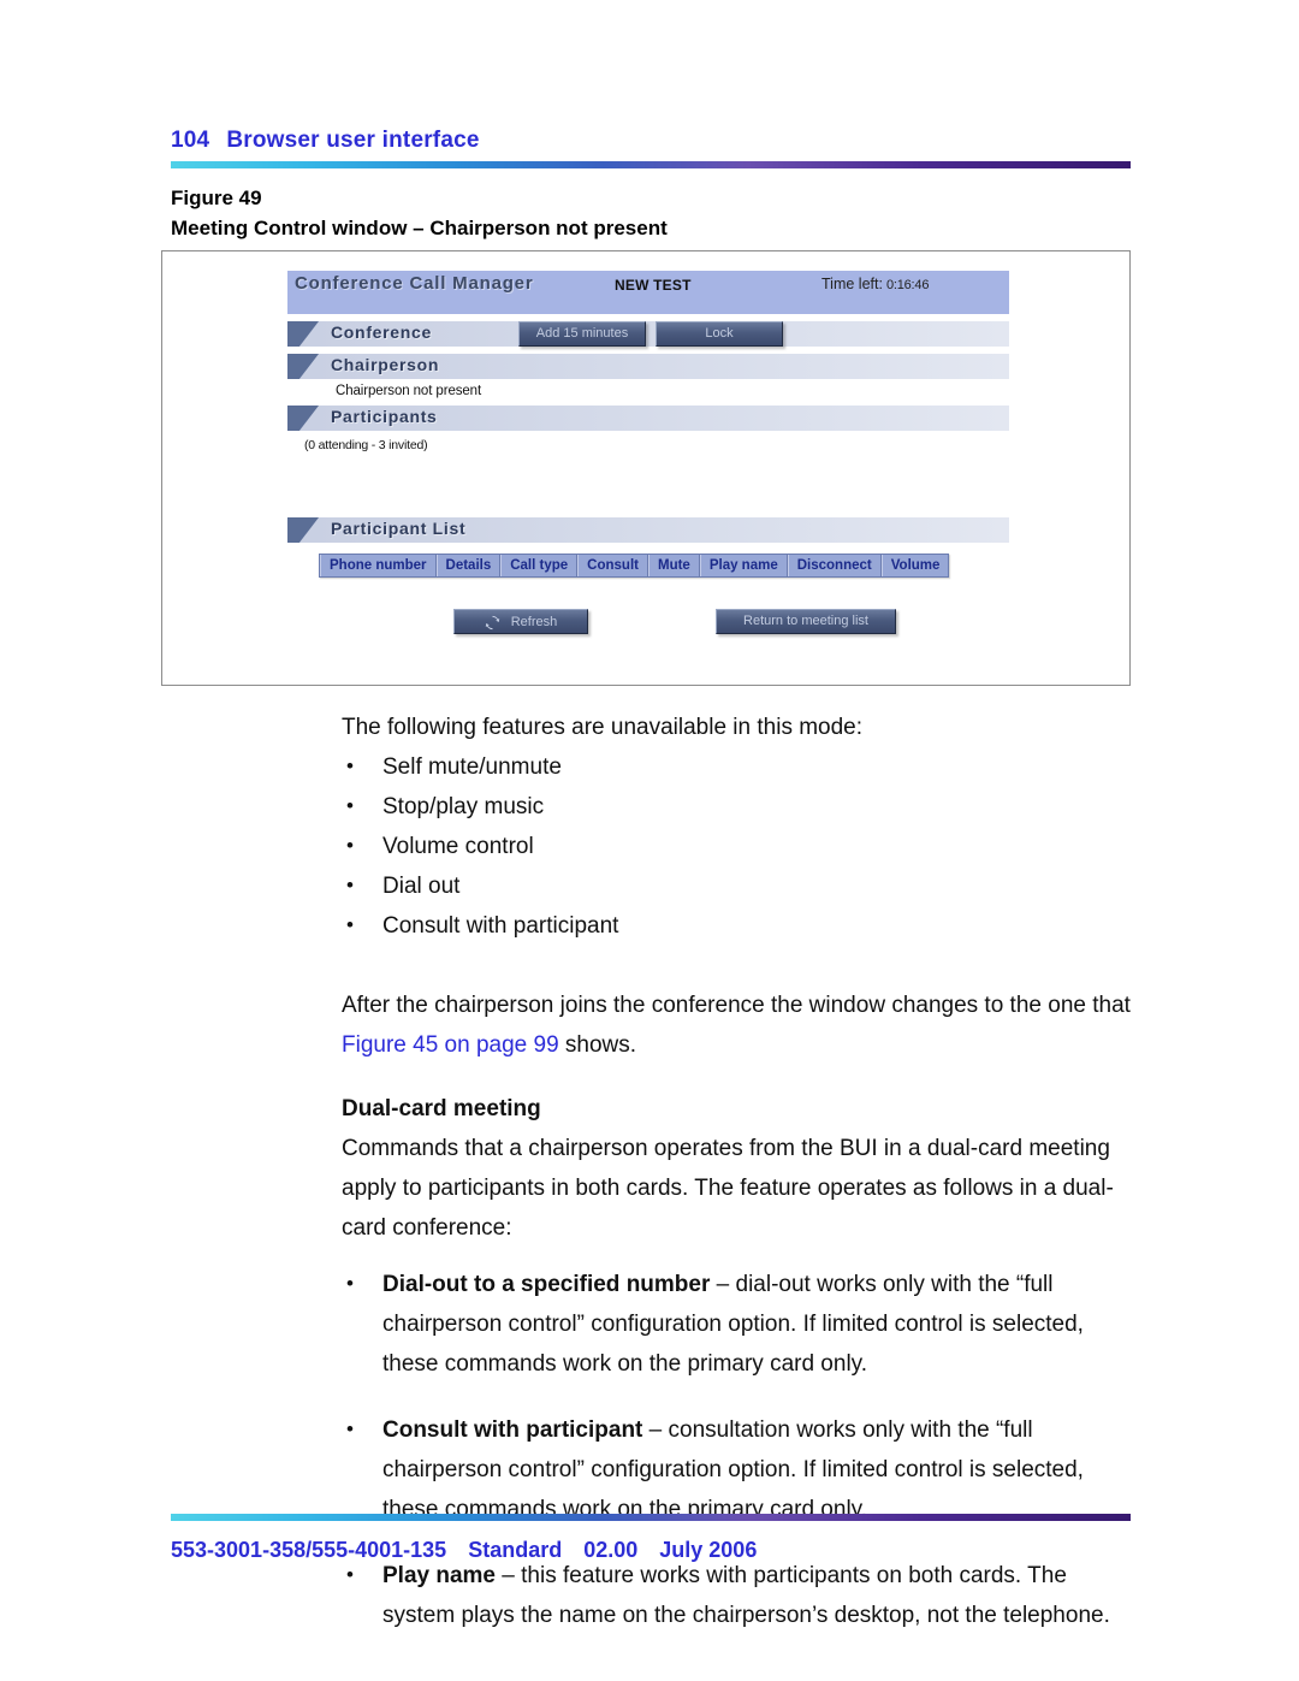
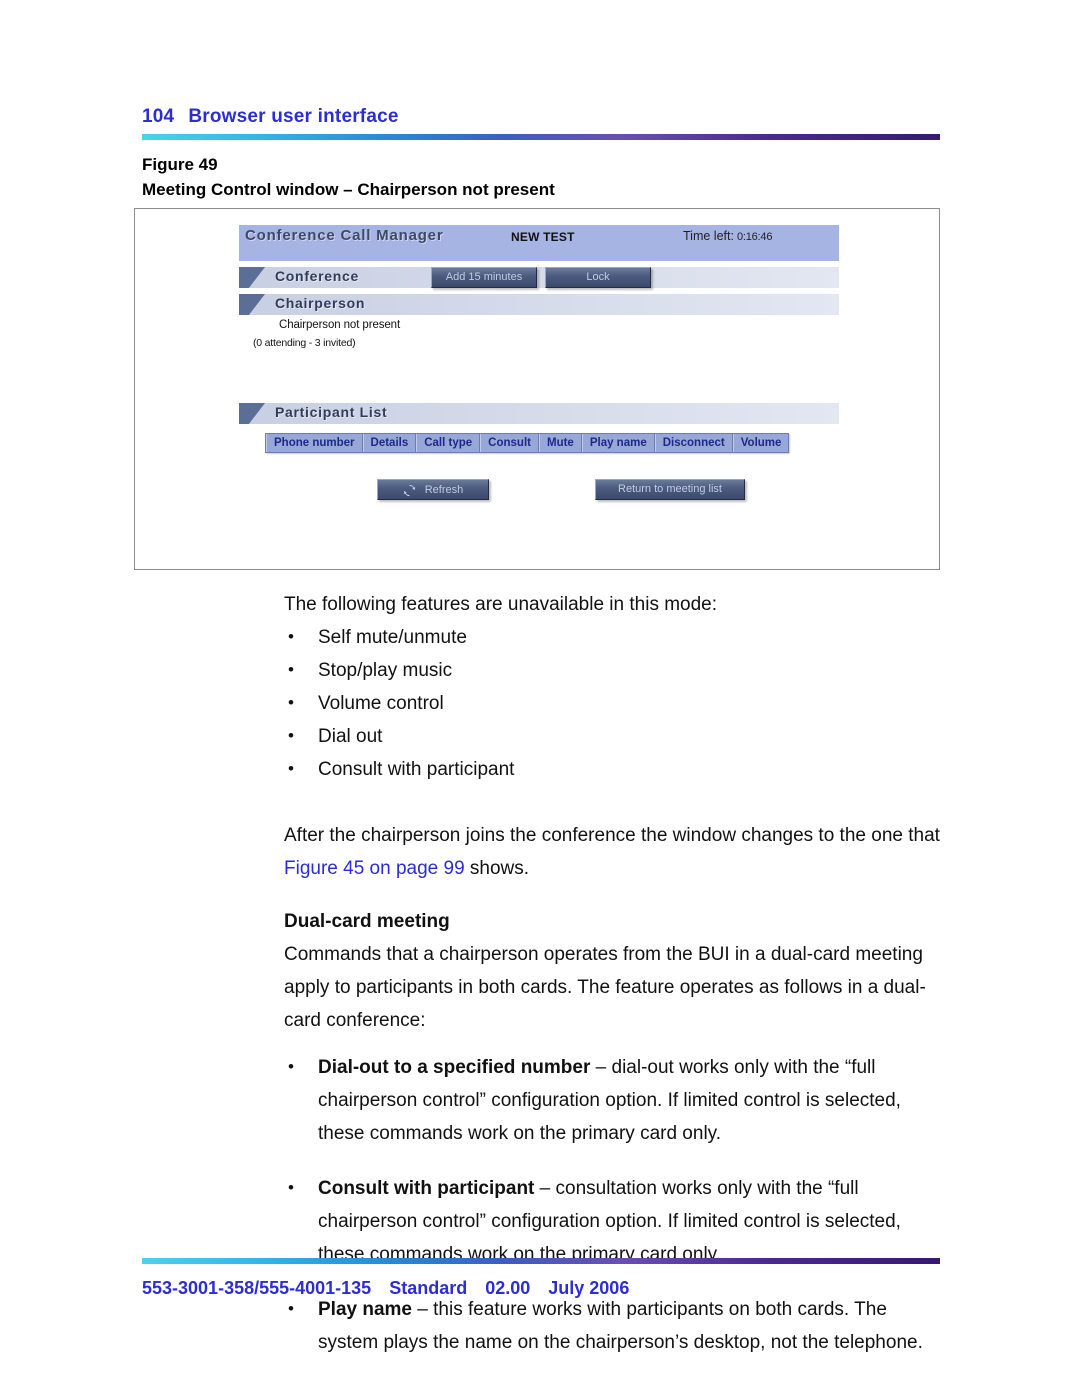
  104 Browser user interface
  Figure 49
  Meeting Control window – Chairperson not present
  Conference Call Manager
  NEW TEST
  Time left: 0:16:46
  Conference
  Add 15 minutes
  Lock
  Chairperson
  Chairperson not present
- Participants
  (0 attending - 3 invited)
  Participant List
  Phone number
  Details
  Call type
  Consult
  Mute
  Play name
  Disconnect
  Volume
  Refresh
  Return to meeting list
  The following features are unavailable in this mode:
  Self mute/unmute
  Stop/play music
  Volume control
  Dial out
  Consult with participant
  After the chairperson joins the conference the window changes to the one that Figure 45 on page 99 shows.
  Dual-card meeting
  Commands that a chairperson operates from the BUI in a dual-card meeting apply to participants in both cards. The feature operates as follows in a dual-card conference:
  Dial-out to a specified number – dial-out works only with the “full chairperson control” configuration option. If limited control is selected, these commands work on the primary card only.
  Consult with participant – consultation works only with the “full chairperson control” configuration option. If limited control is selected, these commands work on the primary card only.
  Play name – this feature works with participants on both cards. The system plays the name on the chairperson’s desktop, not the telephone.
  553-3001-358/555-4001-135 Standard 02.00 July 2006
